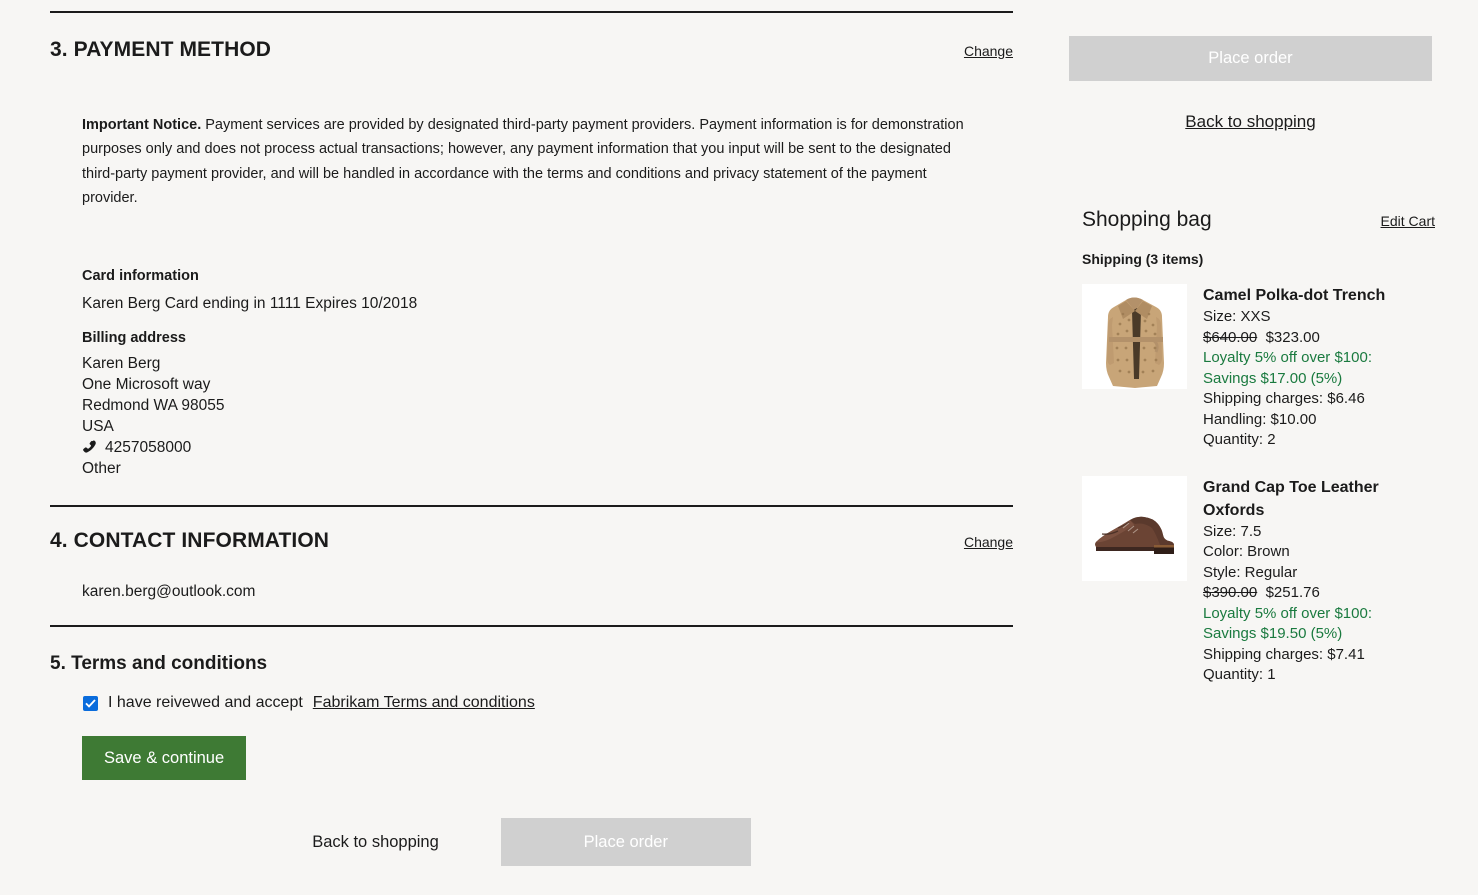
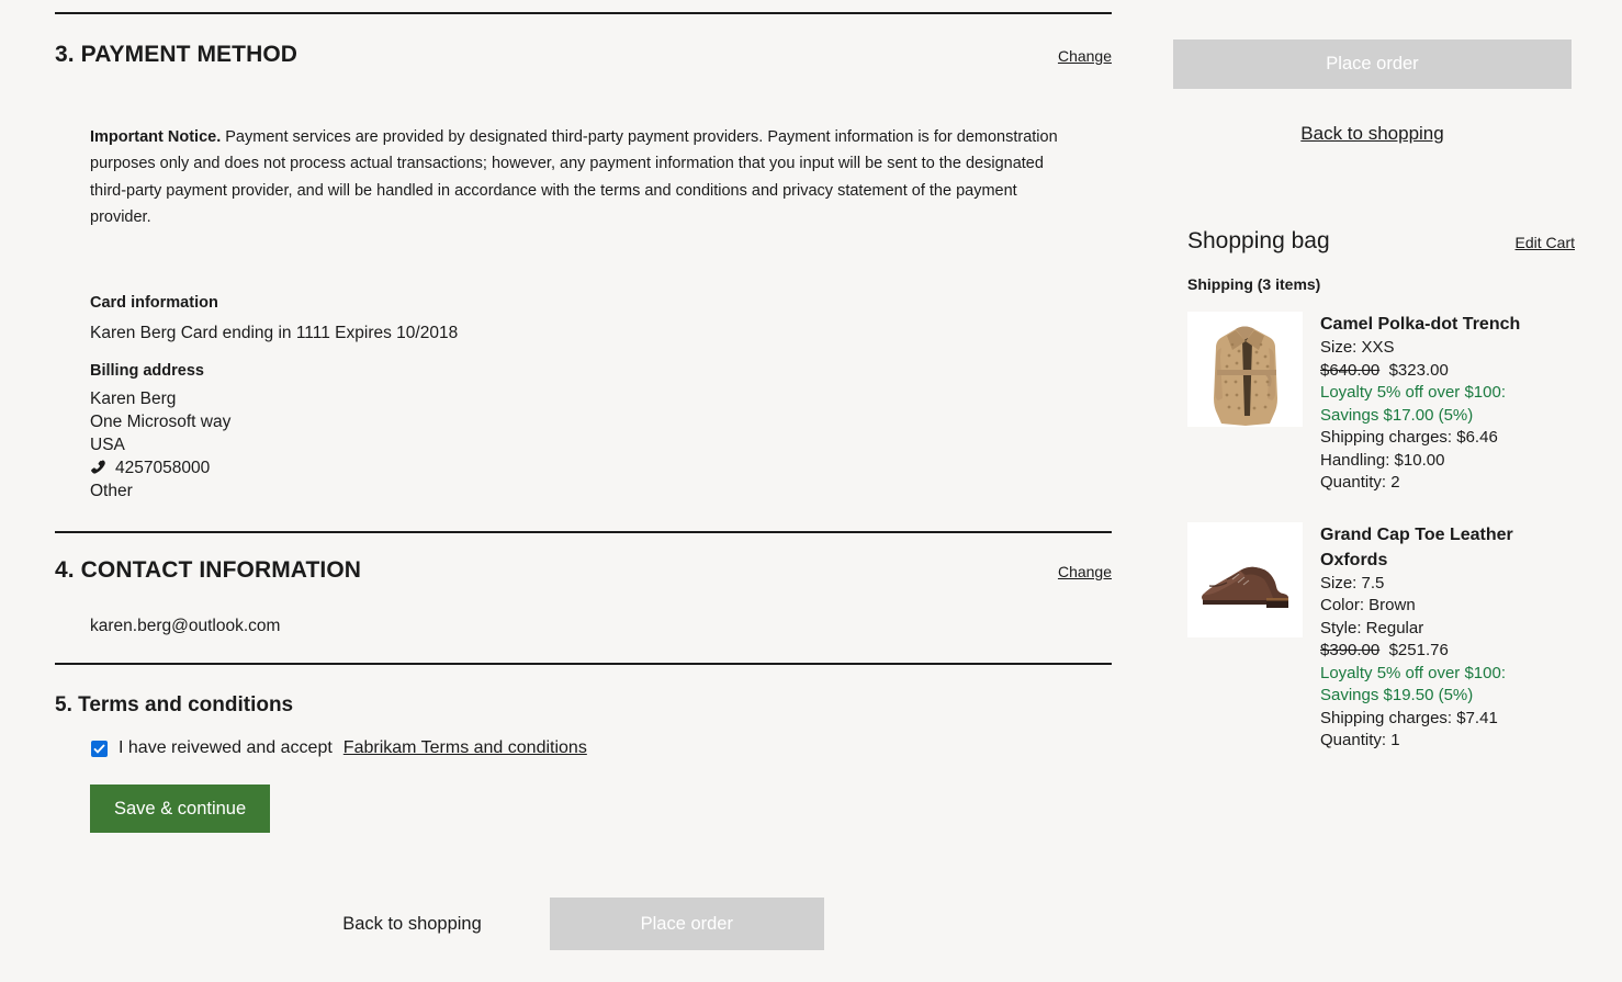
  3. PAYMENT METHOD
  Change
  Important Notice. Payment services are provided by designated third-party payment providers. Payment information is for demonstration purposes only and does not process actual transactions; however, any payment information that you input will be sent to the designated third-party payment provider, and will be handled in accordance with the terms and conditions and privacy statement of the payment provider.
  Card information
  Karen Berg Card ending in 1111 Expires 10/2018
  Billing address
  Karen Berg
  One Microsoft way
- Redmond WA 98055
  USA
  4257058000
  Other
  4. CONTACT INFORMATION
  Change
  karen.berg@outlook.com
  5. Terms and conditions
  I have reivewed and accept
  Fabrikam Terms and conditions
  Save & continue
  Back to shopping
  Place order
  Place order
  Back to shopping
  Shopping bag
  Edit Cart
  Shipping (3 items)
  Camel Polka-dot Trench
  Size: XXS
  $640.00 $323.00
  Loyalty 5% off over $100:
  Savings $17.00 (5%)
  Shipping charges: $6.46
  Handling: $10.00
  Quantity: 2
  Grand Cap Toe Leather Oxfords
  Size: 7.5
  Color: Brown
  Style: Regular
  $390.00 $251.76
  Loyalty 5% off over $100:
  Savings $19.50 (5%)
  Shipping charges: $7.41
  Quantity: 1
